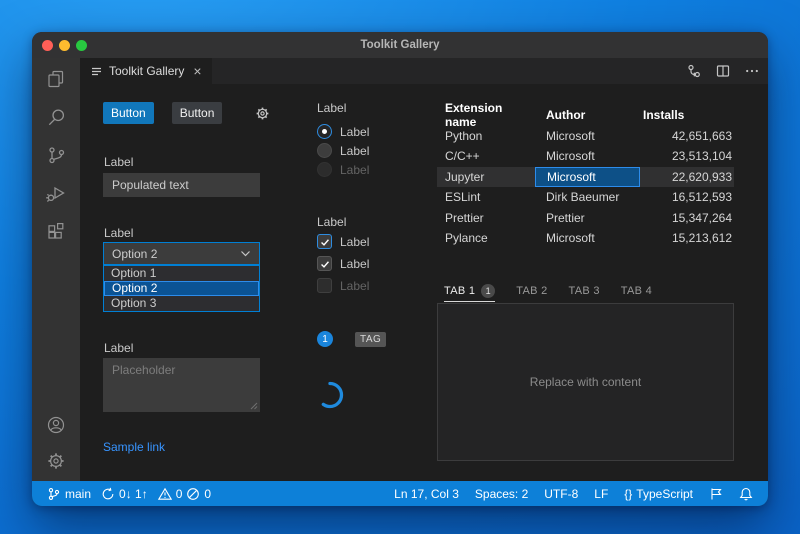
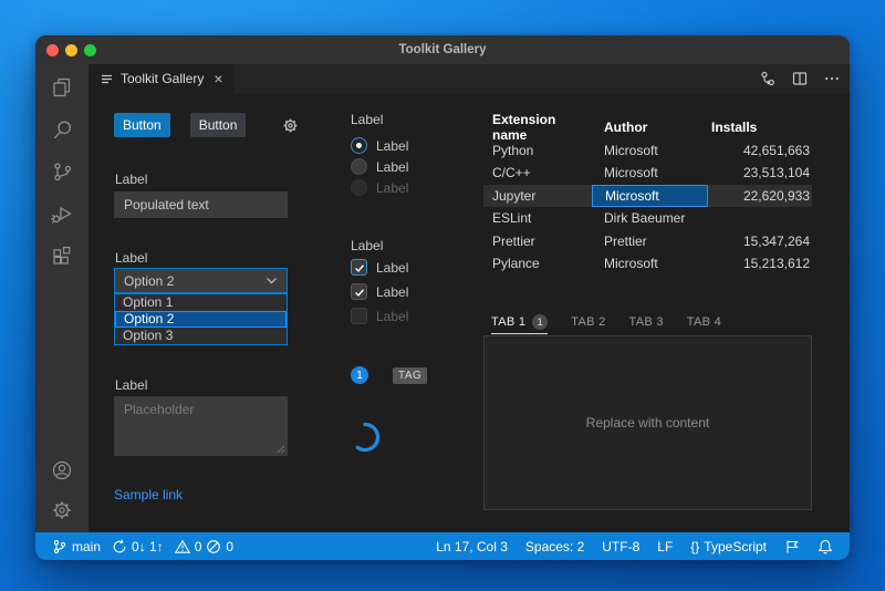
  Toolkit Gallery
  Toolkit Gallery
  ×
  Button
  Button
  Label
  Populated text
  Label
  Option 2
  Option 1
  Option 2
  Option 3
  Label
  Placeholder
  Sample link
  Label
  Label
  Label
  Label
  Label
  Label
  Label
  Label
  1
  TAG
  Extension name
  Author
  Installs
  Python
  Microsoft
  42,651,663
  C/C++
  Microsoft
  23,513,104
  Jupyter
  Microsoft
  22,620,933
  ESLint
  Dirk Baeumer
- 16,512,593
  Prettier
  Prettier
  15,347,264
  Pylance
  Microsoft
  15,213,612
  TAB 1
  1
  TAB 2
  TAB 3
  TAB 4
  Replace with content
  main
  0↓ 1↑
  0
  0
  Ln 17, Col 3
  Spaces: 2
  UTF-8
  LF
  {}
  TypeScript
